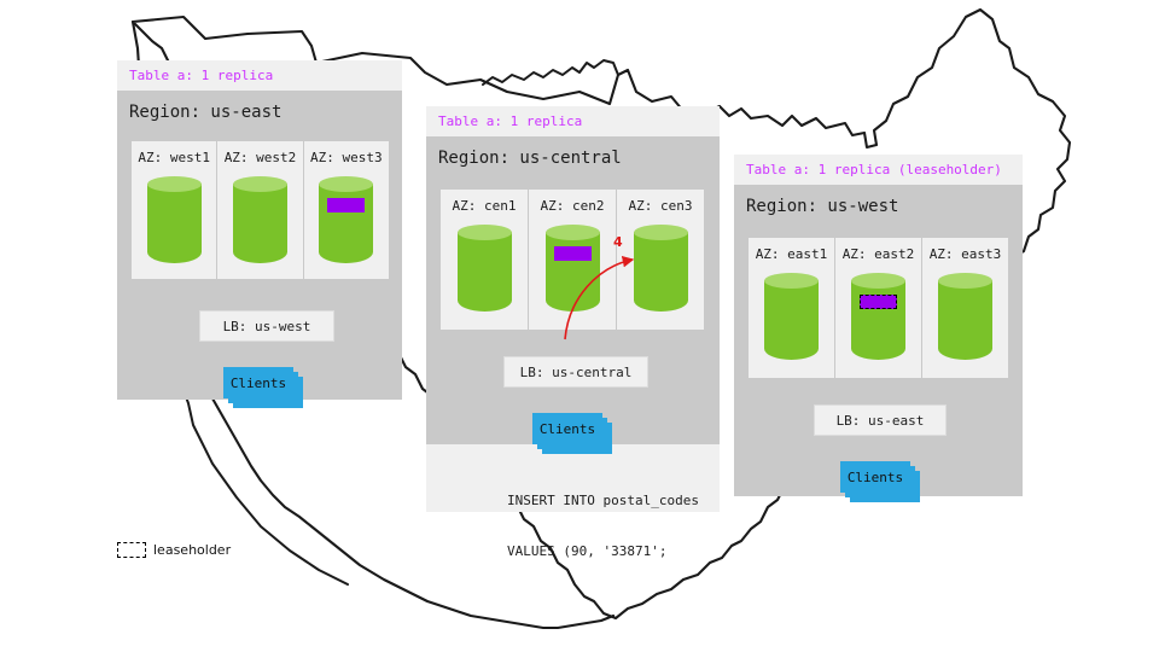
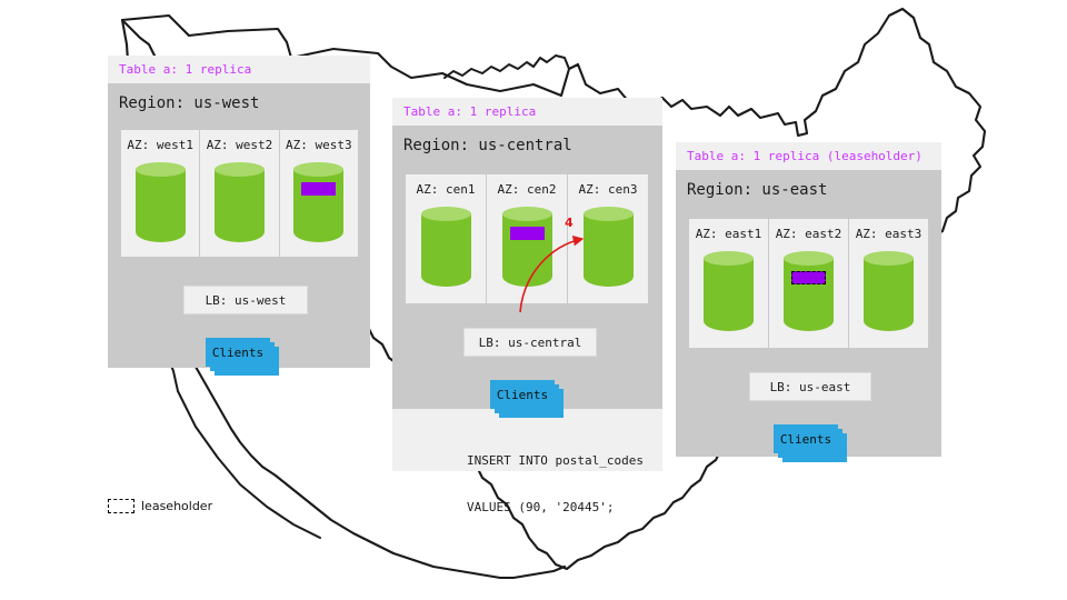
  Table a: 1 replica
- Region: us-east
+ Region: us-west
  AZ: west1
  AZ: west2
  AZ: west3
  LB: us-west
  Clients
  Table a: 1 replica
  Region: us-central
  AZ: cen1
  AZ: cen2
  AZ: cen3
  LB: us-central
  Clients
  INSERT INTO postal_codes
- VALUES (90, '33871';
+ VALUES (90, '20445';
  4
  Table a: 1 replica (leaseholder)
- Region: us-west
+ Region: us-east
  AZ: east1
  AZ: east2
  AZ: east3
  LB: us-east
  Clients
  leaseholder
